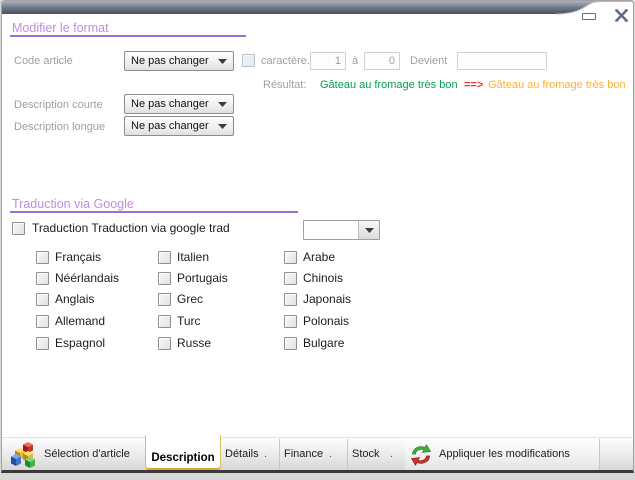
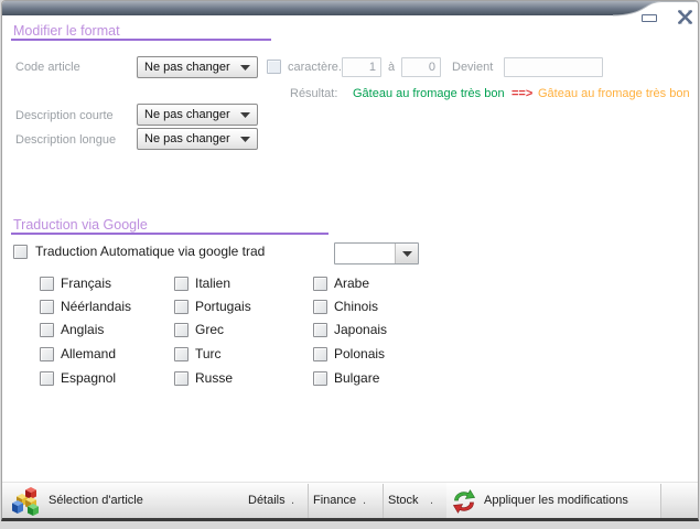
  Modifier le format
  Code article
  Ne pas changer
  caractère.
  1
  à
  0
  Devient
  Résultat:
  Gâteau au fromage très bon
  ==>
  Gâteau au fromage très bon
  Description courte
  Ne pas changer
  Description longue
  Ne pas changer
  Traduction via Google
- Traduction Traduction via google trad
+ Traduction Automatique via google trad
  Français
  Néérlandais
  Anglais
  Allemand
  Espagnol
  Italien
  Portugais
  Grec
  Turc
  Russe
  Arabe
  Chinois
  Japonais
  Polonais
  Bulgare
  Sélection d'article
- Description
  Détails
  .
  Finance
  .
  Stock
  .
  Appliquer les modifications
